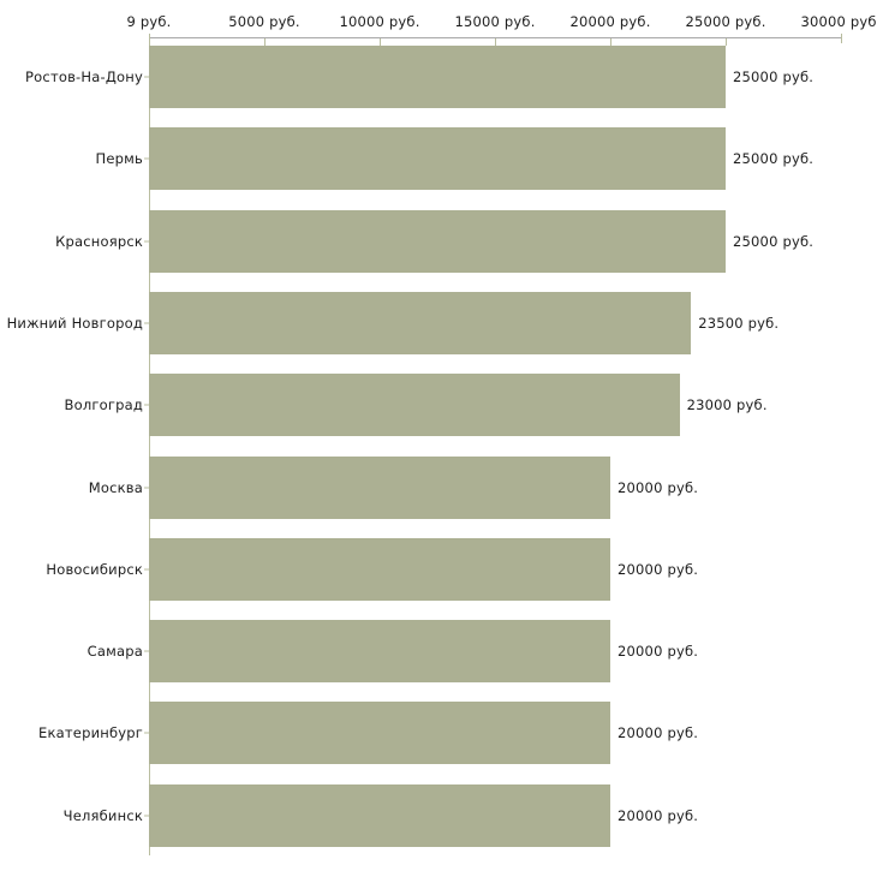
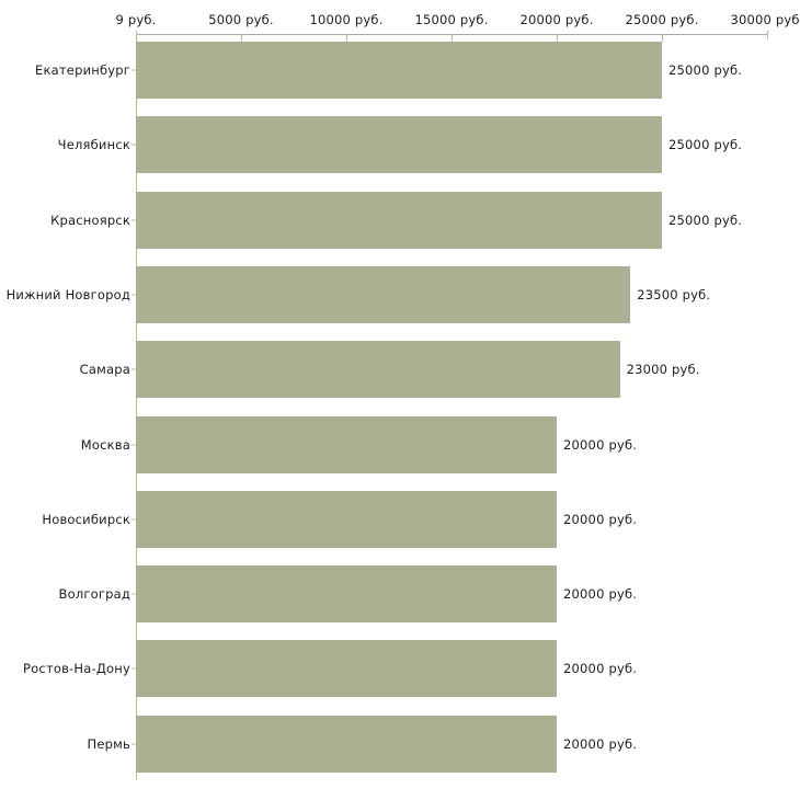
  9 руб.
  5000 руб.
  10000 руб.
  15000 руб.
  20000 руб.
  25000 руб.
  30000 руб
- Ростов-На-Дону
+ Екатеринбург
  25000 руб.
- Пермь
+ Челябинск
  25000 руб.
  Красноярск
  25000 руб.
  Нижний Новгород
  23500 руб.
- Волгоград
+ Самара
  23000 руб.
  Москва
  20000 руб.
  Новосибирск
  20000 руб.
- Самара
+ Волгоград
  20000 руб.
- Екатеринбург
+ Ростов-На-Дону
  20000 руб.
- Челябинск
+ Пермь
  20000 руб.
